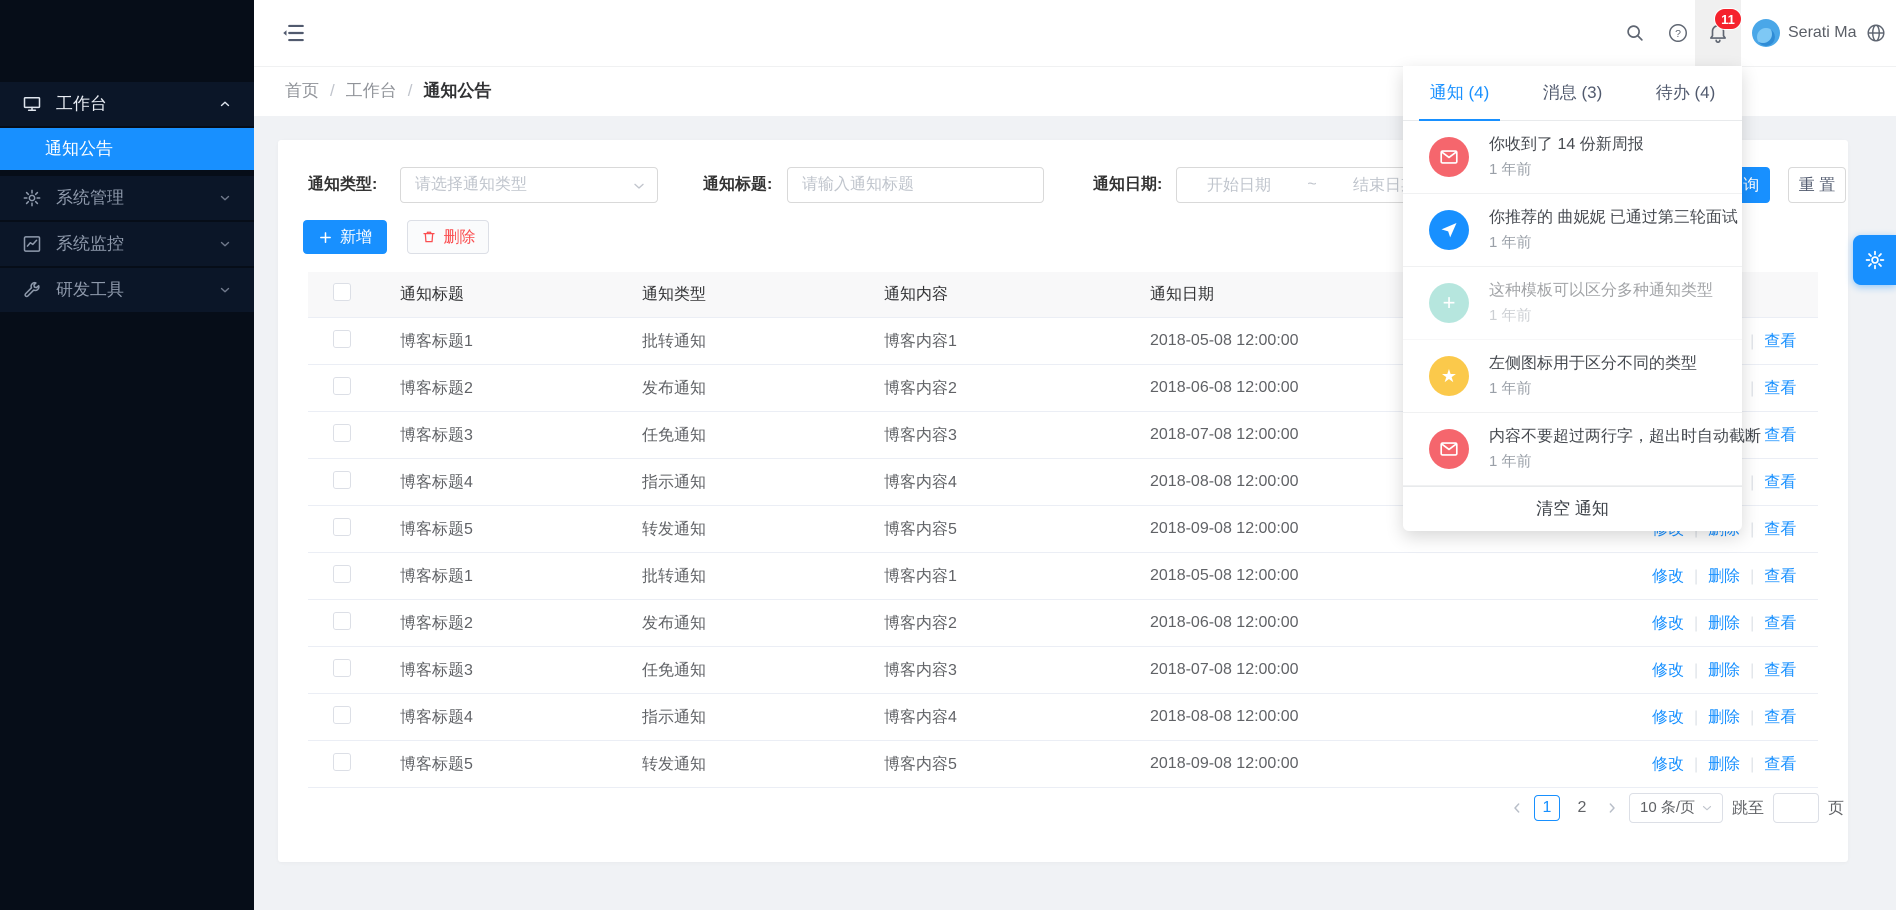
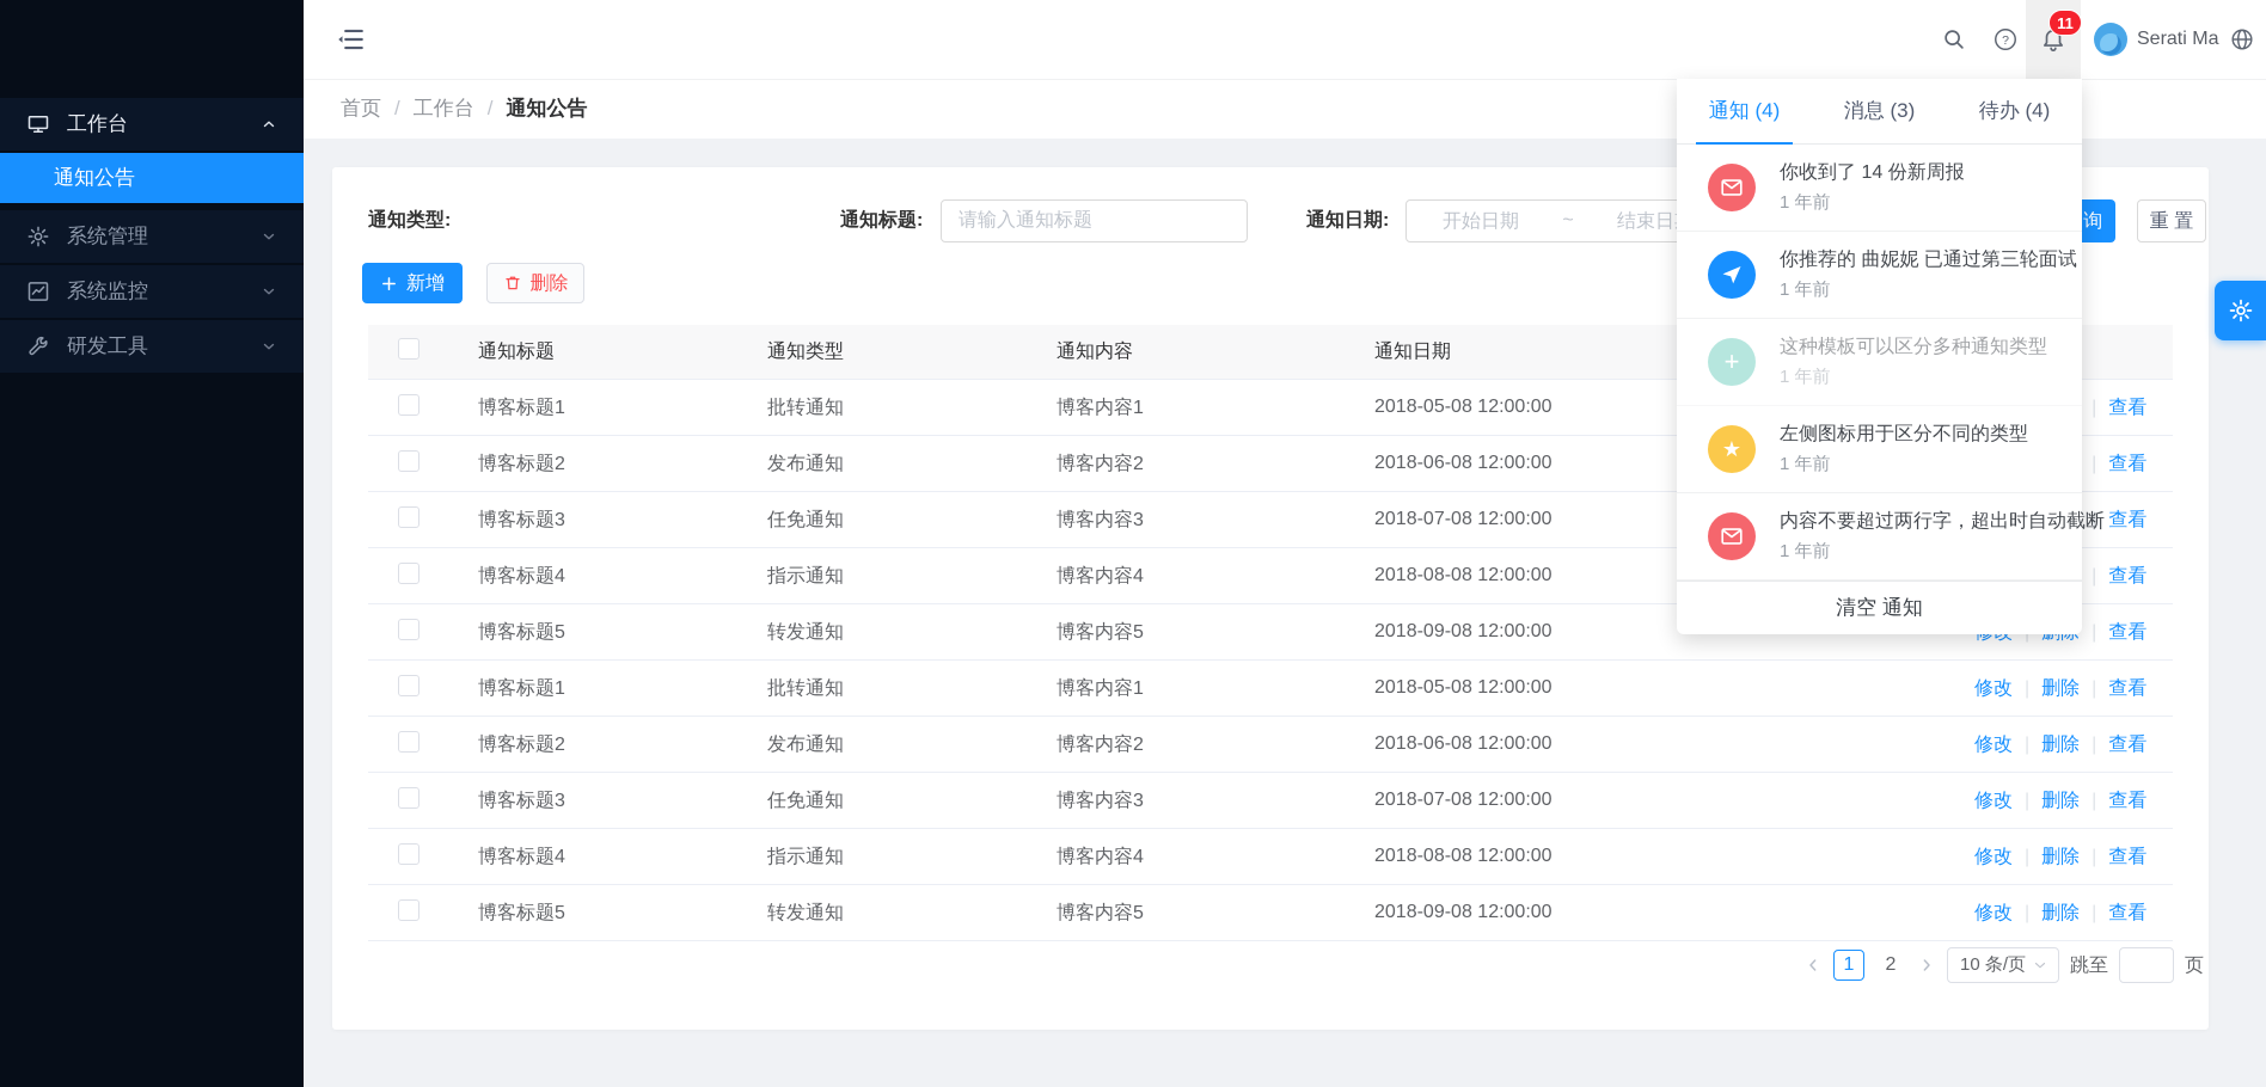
  工作台
  通知公告
  系统管理
  系统监控
  研发工具
  ?
  11
  Serati Ma
  首页
  /
  工作台
  /
  通知公告
  通知类型:
- 请选择通知类型
  通知标题:
  请输入通知标题
  通知日期:
  开始日期
  ~
  结束日
  重 置
  新增
  删除
  通知标题
  通知类型
  通知内容
  通知日期
  博客标题1
  批转通知
  博客内容1
  2018-05-08 12:00:00
  博客标题2
  发布通知
  博客内容2
  2018-06-08 12:00:00
  博客标题3
  任免通知
  博客内容3
  2018-07-08 12:00:00
  博客标题4
  指示通知
  博客内容4
  2018-08-08 12:00:00
  博客标题5
  转发通知
  博客内容5
  2018-09-08 12:00:00
  博客标题1
  批转通知
  博客内容1
  2018-05-08 12:00:00
  修改 | 删除 | 查看
  博客标题2
  发布通知
  博客内容2
  2018-06-08 12:00:00
  修改 | 删除 | 查看
  博客标题3
  任免通知
  博客内容3
  2018-07-08 12:00:00
  修改 | 删除 | 查看
  博客标题4
  指示通知
  博客内容4
  2018-08-08 12:00:00
  修改 | 删除 | 查看
  博客标题5
  转发通知
  博客内容5
  2018-09-08 12:00:00
  修改 | 删除 | 查看
  1
  2
  10 条/页
  跳至
  页
  通知 (4)
  消息 (3)
  待办 (4)
  你收到了 14 份新周报
  1 年前
  你推荐的 曲妮妮 已通过第三轮面试
  1 年前
  +
  这种模板可以区分多种通知类型
  1 年前
  ★
  左侧图标用于区分不同的类型
  1 年前
  内容不要超过两行字，超出时自动截断
  1 年前
  清空 通知
